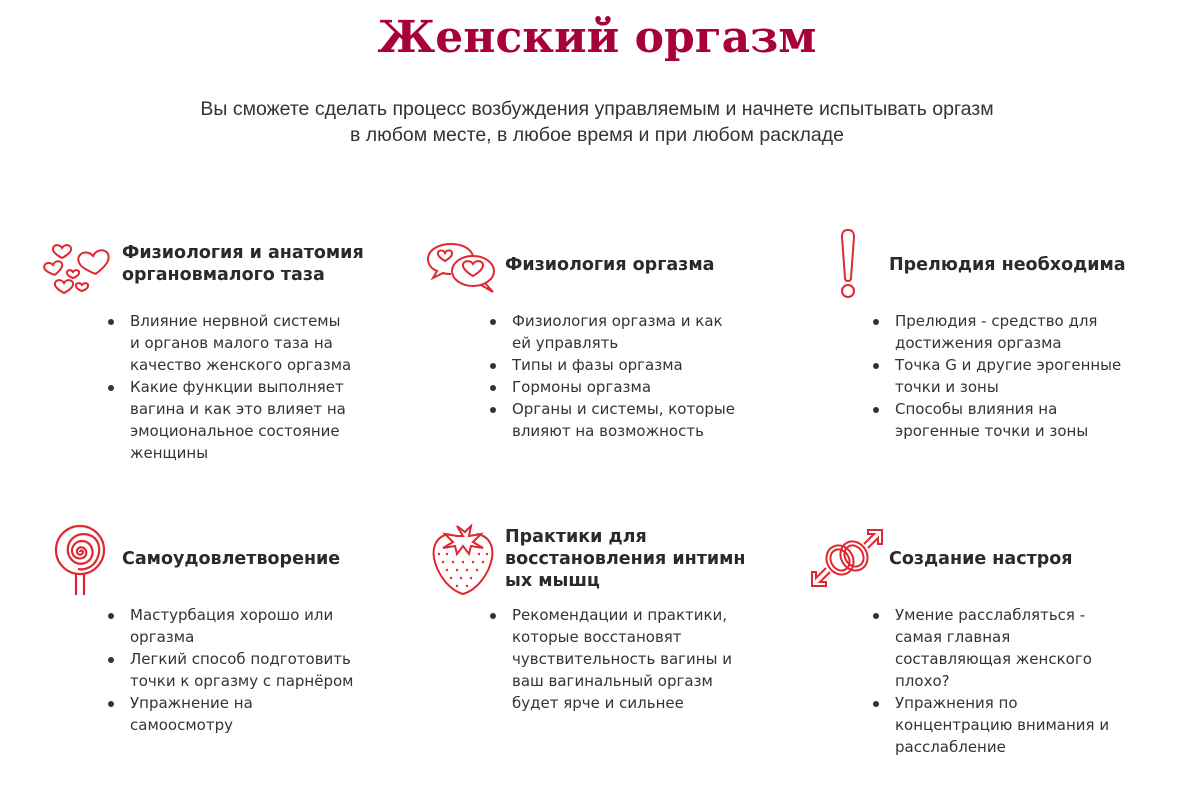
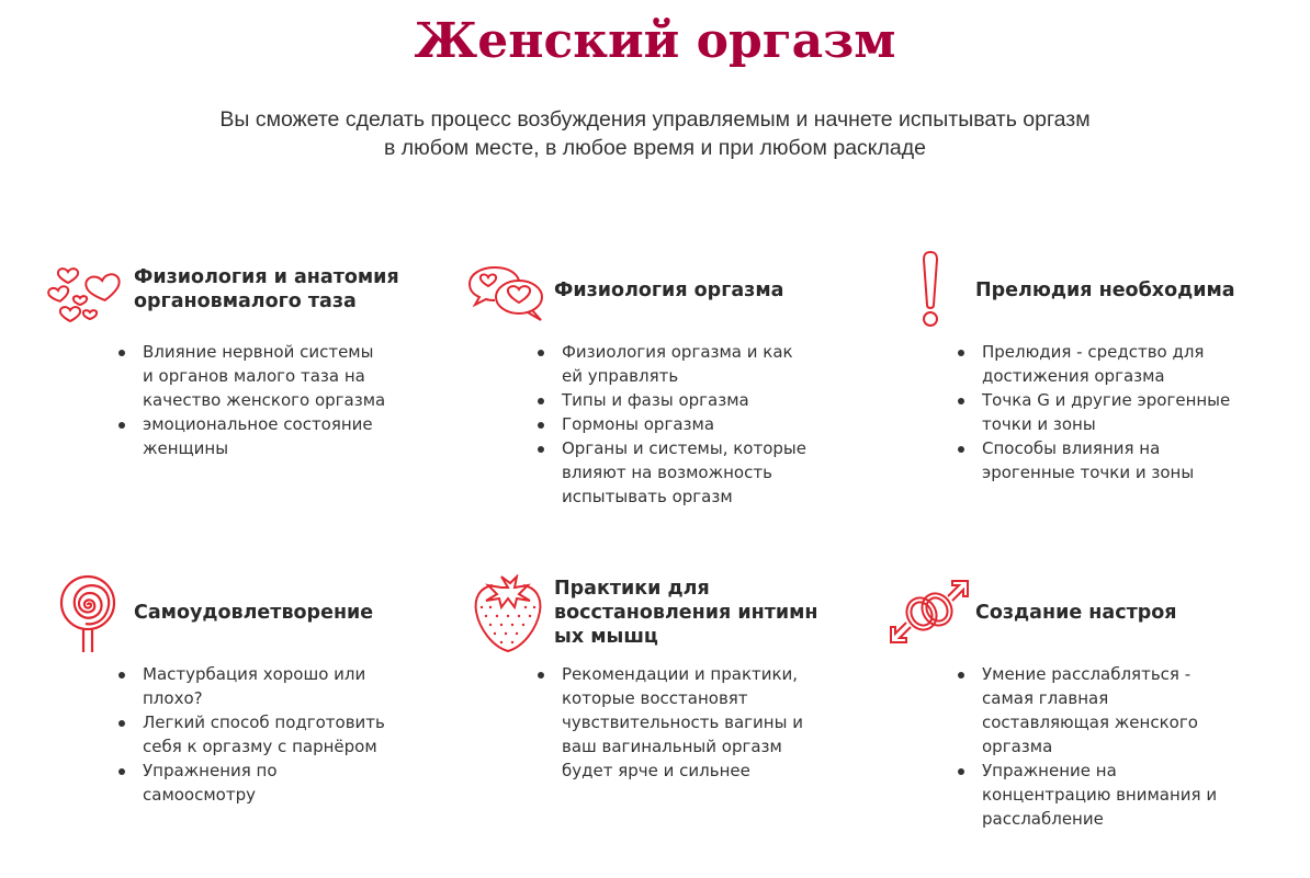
  Женский оргазм
  Вы сможете сделать процесс возбуждения управляемым и начнете испытывать оргазм
  в любом месте, в любое время и при любом раскладе
  Физиология и анатомия
  органовмалого таза
  Влияние нервной системы
  и органов малого таза на
  качество женского оргазма
- Какие функции выполняет
- вагина и как это влияет на
  эмоциональное состояние
  женщины
  Физиология оргазма
  Физиология оргазма и как
  ей управлять
  Типы и фазы оргазма
  Гормоны оргазма
  Органы и системы, которые
  влияют на возможность
+ испытывать оргазм
  Прелюдия необходима
  Прелюдия - средство для
  достижения оргазма
  Точка G и другие эрогенные
  точки и зоны
  Способы влияния на
  эрогенные точки и зоны
  Самоудовлетворение
  Мастурбация хорошо или
- оргазма
+ плохо?
  Легкий способ подготовить
- точки к оргазму с парнёром
+ себя к оргазму с парнёром
- Упражнение на
+ Упражнения по
  самоосмотру
  Практики для
  восстановления интимн
  ых мышц
  Рекомендации и практики,
  которые восстановят
  чувствительность вагины и
  ваш вагинальный оргазм
  будет ярче и сильнее
  Создание настроя
  Умение расслабляться -
  самая главная
  составляющая женского
- плохо?
+ оргазма
- Упражнения по
+ Упражнение на
  концентрацию внимания и
  расслабление
